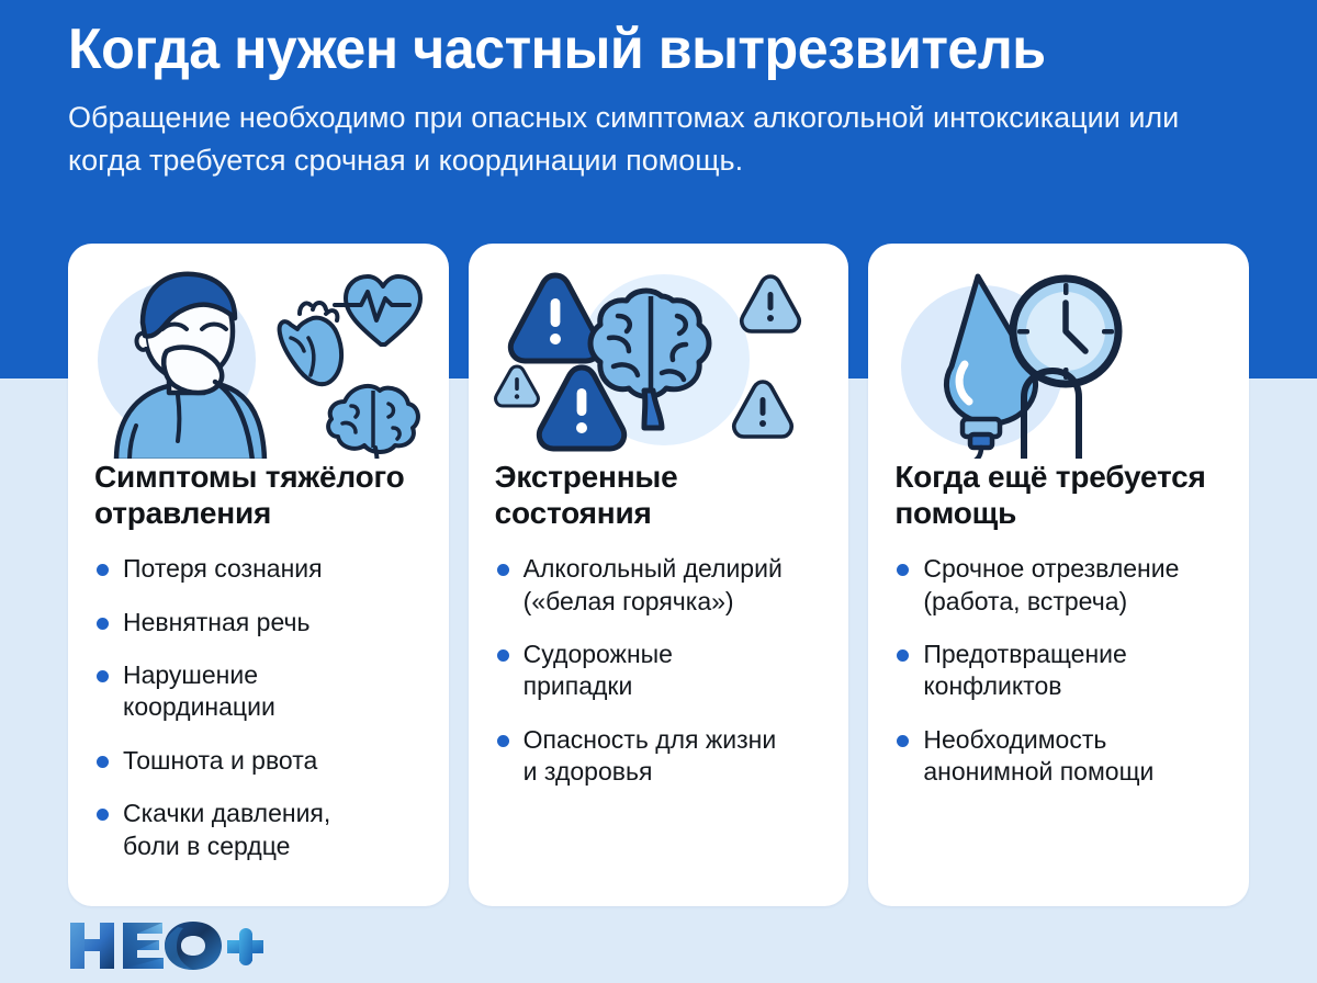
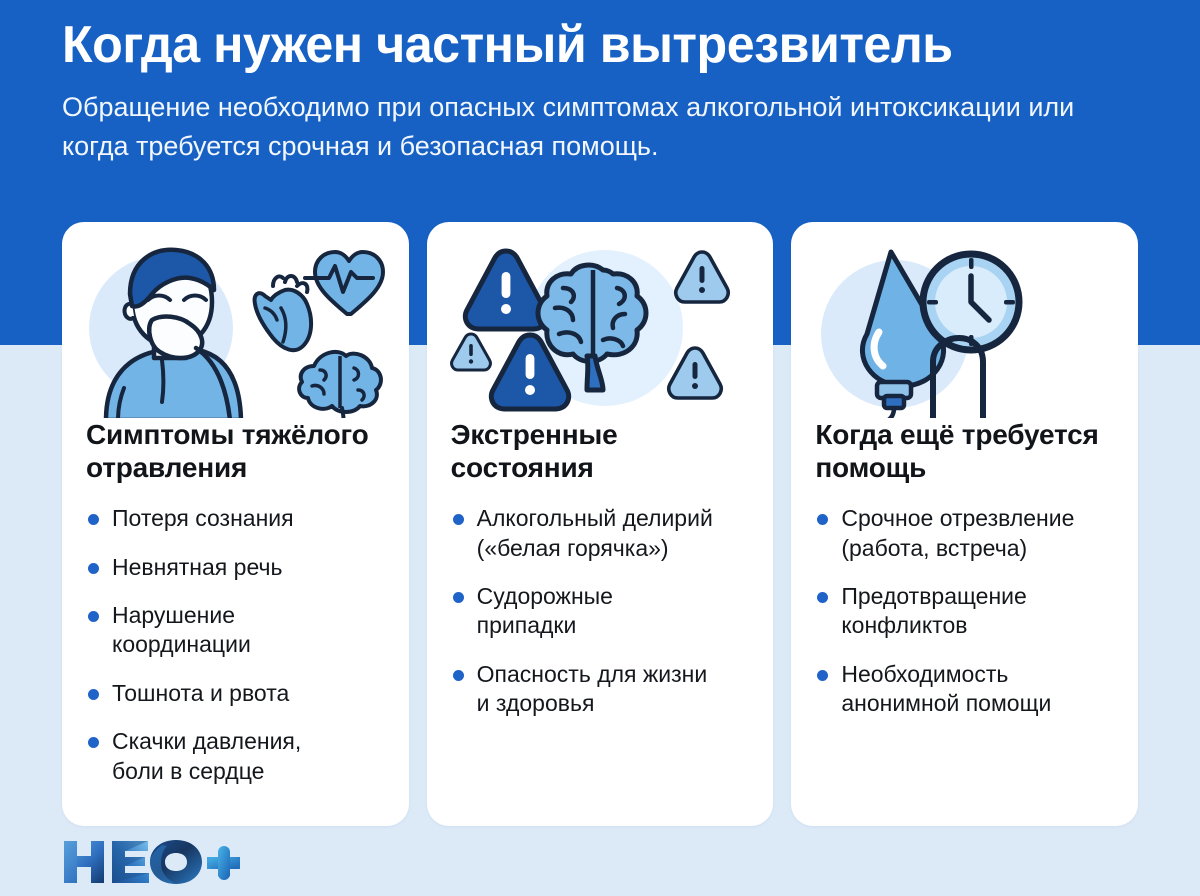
  Когда нужен частный вытрезвитель
- Обращение необходимо при опасных симптомах алкогольной интоксикации или когда требуется срочная и координации помощь.
+ Обращение необходимо при опасных симптомах алкогольной интоксикации или когда требуется срочная и безопасная помощь.
  Симптомы тяжёлого отравления
  Потеря сознания
  Невнятная речь
  Нарушение
  координации
  Тошнота и рвота
  Скачки давления,
  боли в сердце
  Экстренные состояния
  Алкогольный делирий
  («белая горячка»)
  Судорожные
  припадки
  Опасность для жизни
  и здоровья
  Когда ещё требуется помощь
  Срочное отрезвление
  (работа, встреча)
  Предотвращение
  конфликтов
  Необходимость
  анонимной помощи
